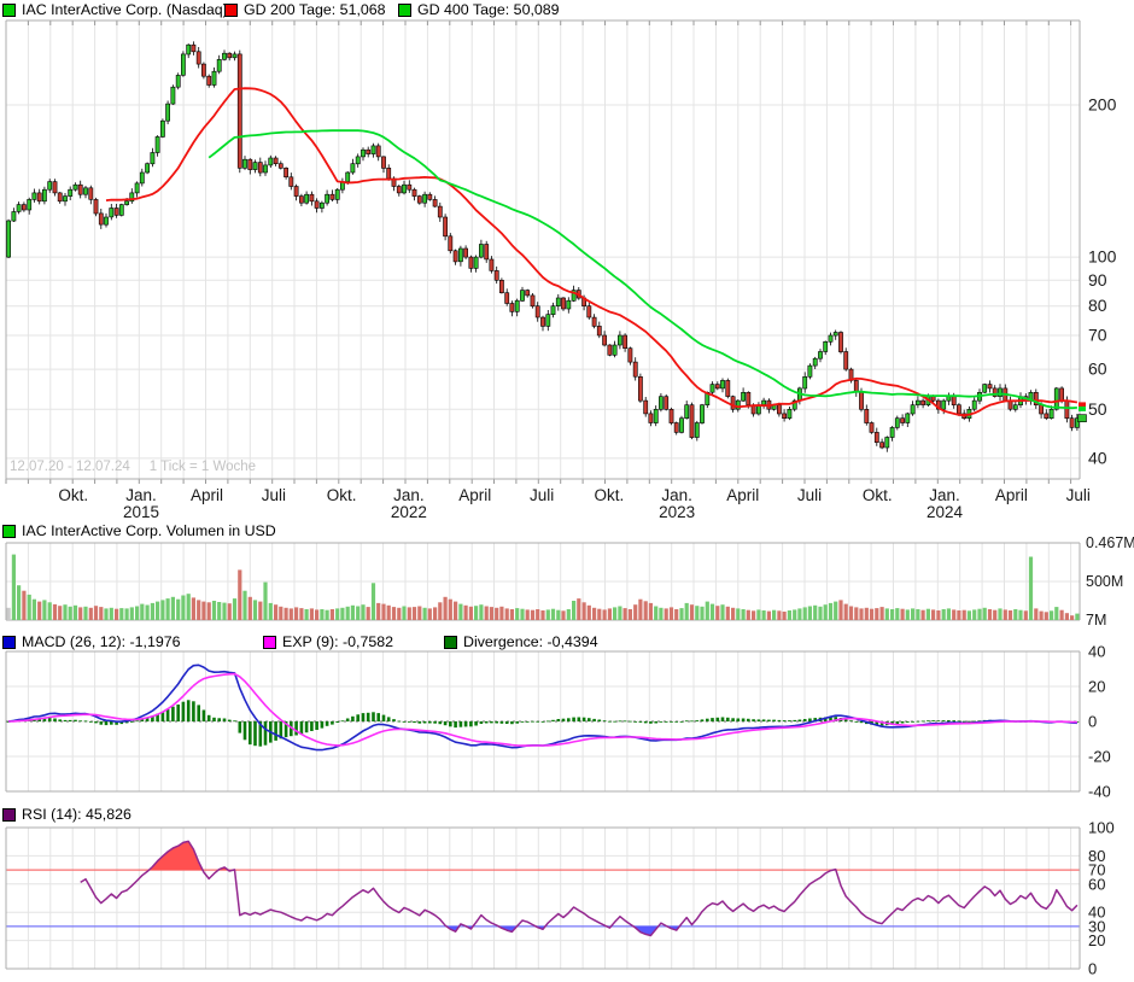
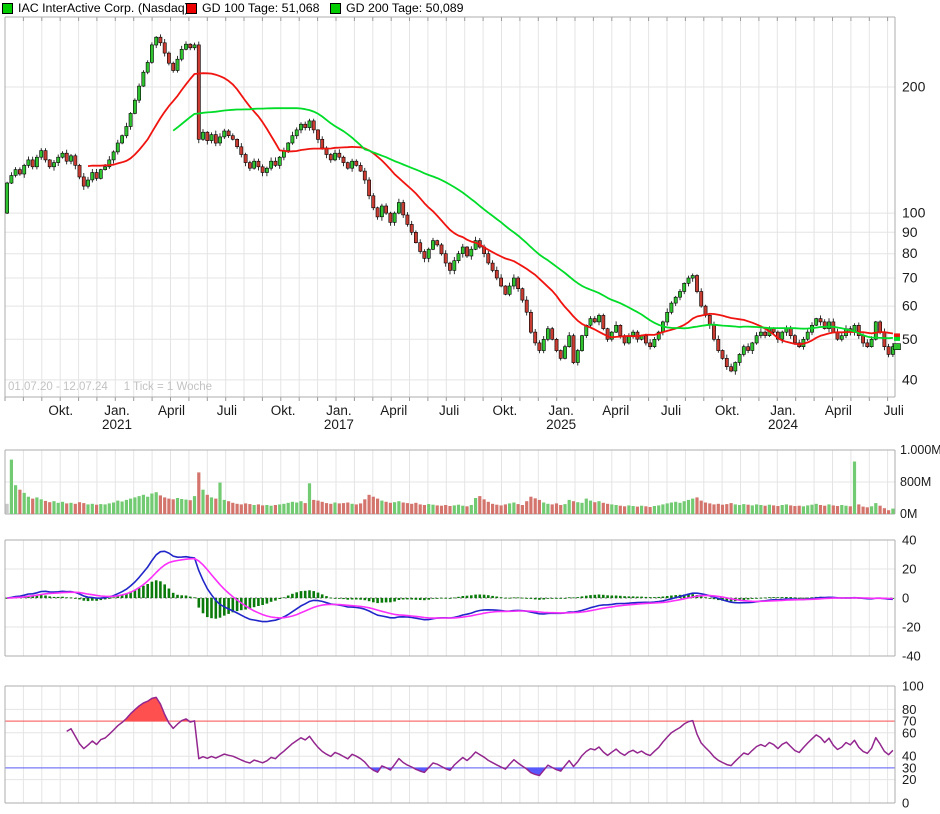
  200
  100
  90
  80
  70
  60
  50
  40
  Okt.
  Jan.
- 2015
+ 2021
  April
  Juli
  Okt.
  Jan.
- 2022
+ 2017
  April
  Juli
  Okt.
  Jan.
- 2023
+ 2025
  April
  Juli
  Okt.
  Jan.
  2024
  April
  Juli
- 0.467M
+ 1.000M
- 500M
+ 800M
- 7M
+ 0M
  40
  20
  0
  -20
  -40
  100
  80
  70
  60
  40
  30
  20
  0
  IAC InterActive Corp. (Nasdaq
- GD 200 Tage: 51,068
+ GD 100 Tage: 51,068
- GD 400 Tage: 50,089
+ GD 200 Tage: 50,089
- 12.07.20 - 12.07.24
+ 01.07.20 - 12.07.24
  1 Tick = 1 Woche
- IAC InterActive Corp. Volumen in USD
- MACD (26, 12): -1,1976
- EXP (9): -0,7582
- Divergence: -0,4394
- RSI (14): 45,826
